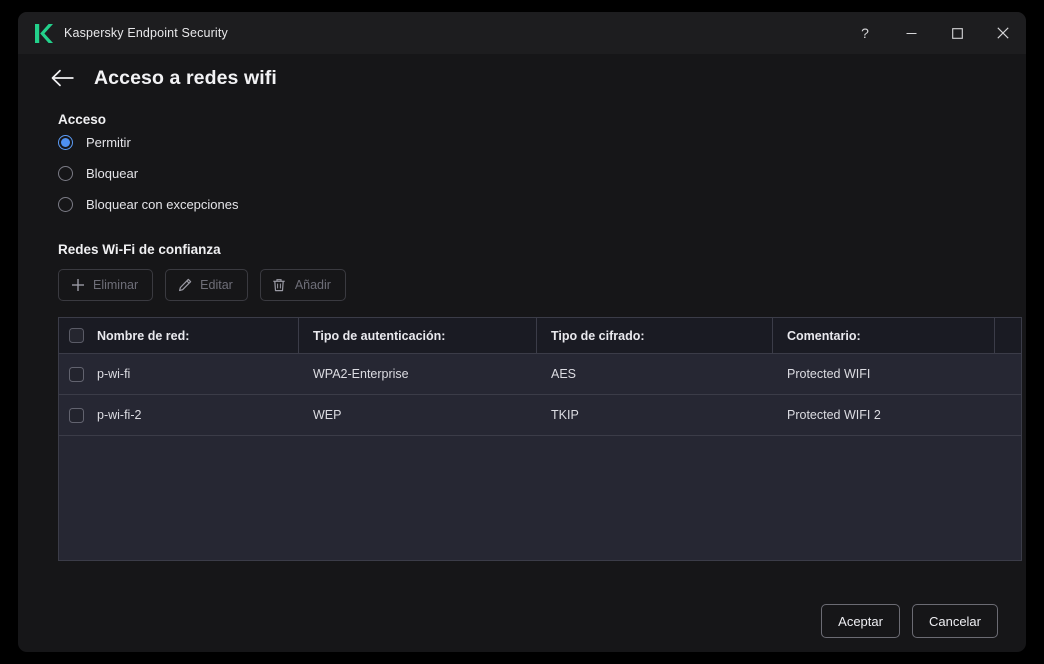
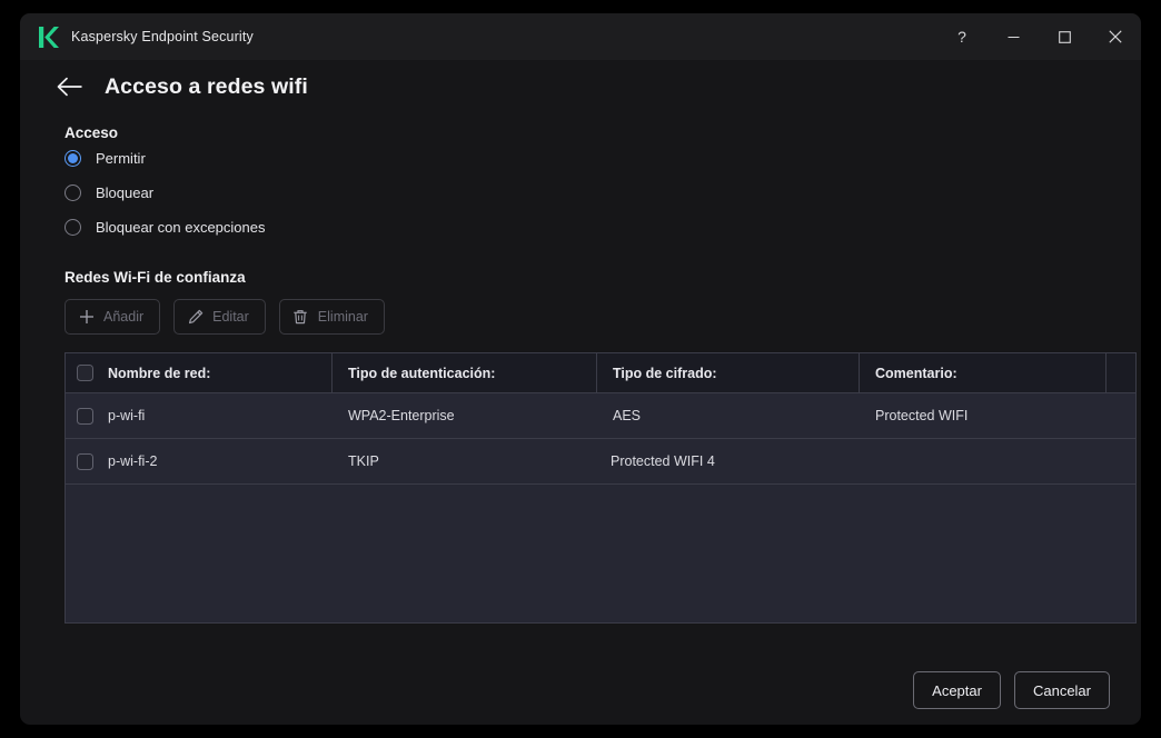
  Kaspersky Endpoint Security
  ?
  Acceso a redes wifi
  Acceso
  Permitir
  Bloquear
  Bloquear con excepciones
  Redes Wi-Fi de confianza
- Eliminar
+ Añadir
  Editar
- Añadir
+ Eliminar
  Nombre de red:
  Tipo de autenticación:
  Tipo de cifrado:
  Comentario:
  p-wi-fi
  WPA2-Enterprise
  AES
  Protected WIFI
  p-wi-fi-2
- WEP
  TKIP
- Protected WIFI 2
+ Protected WIFI 4
  Aceptar
  Cancelar
